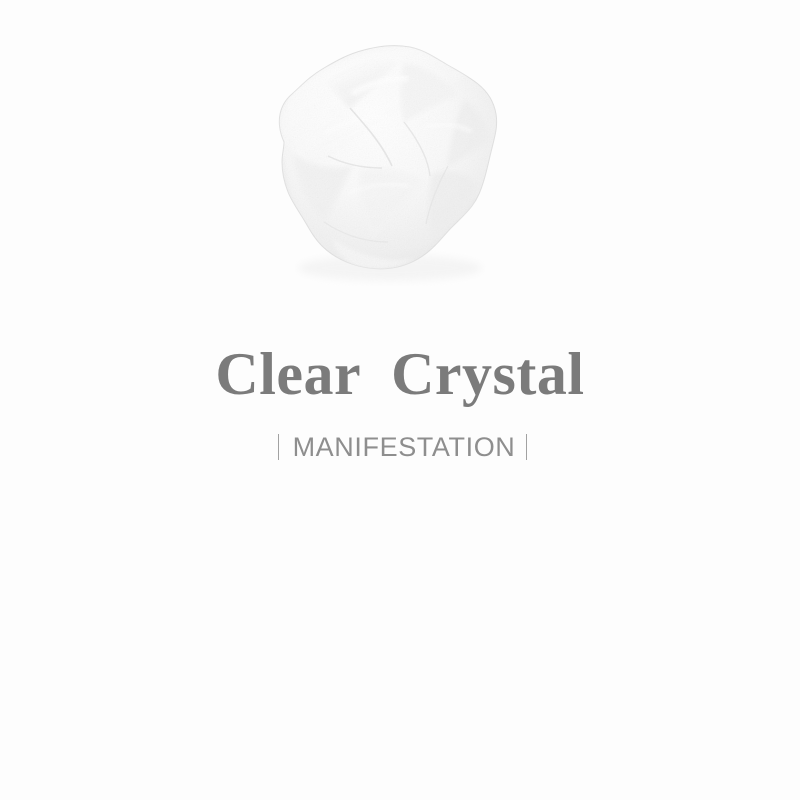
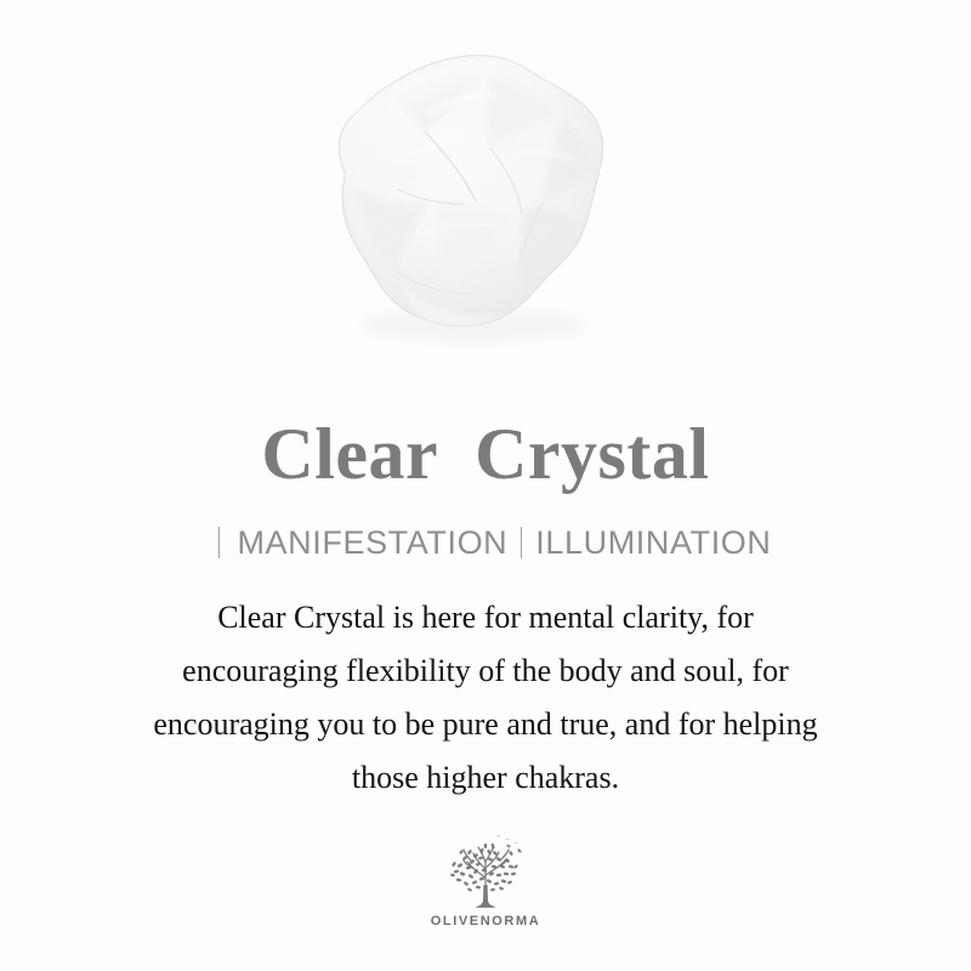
  Clear Crystal
  MANIFESTATION
+ ILLUMINATION
+ Clear Crystal is here for mental clarity, for
+ encouraging flexibility of the body and soul, for
+ encouraging you to be pure and true, and for helping
+ those higher chakras.
+ OLIVENORMA
